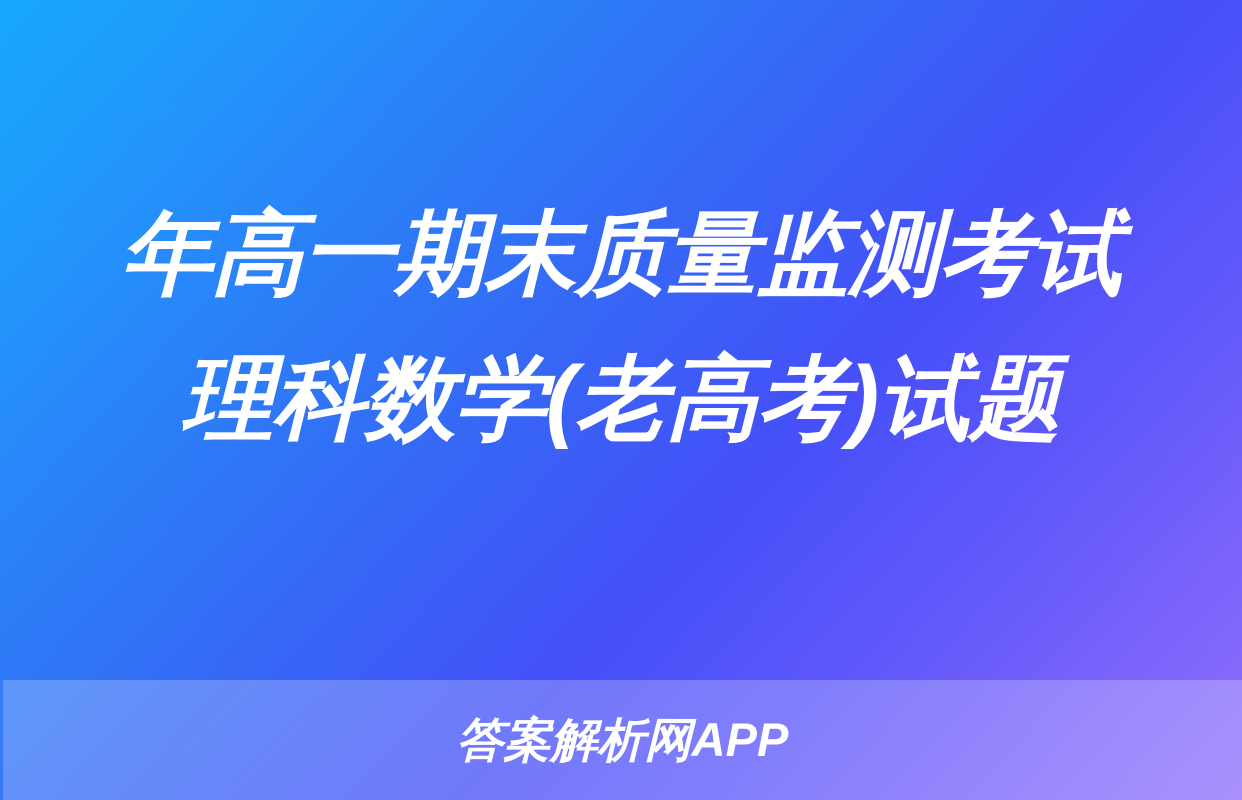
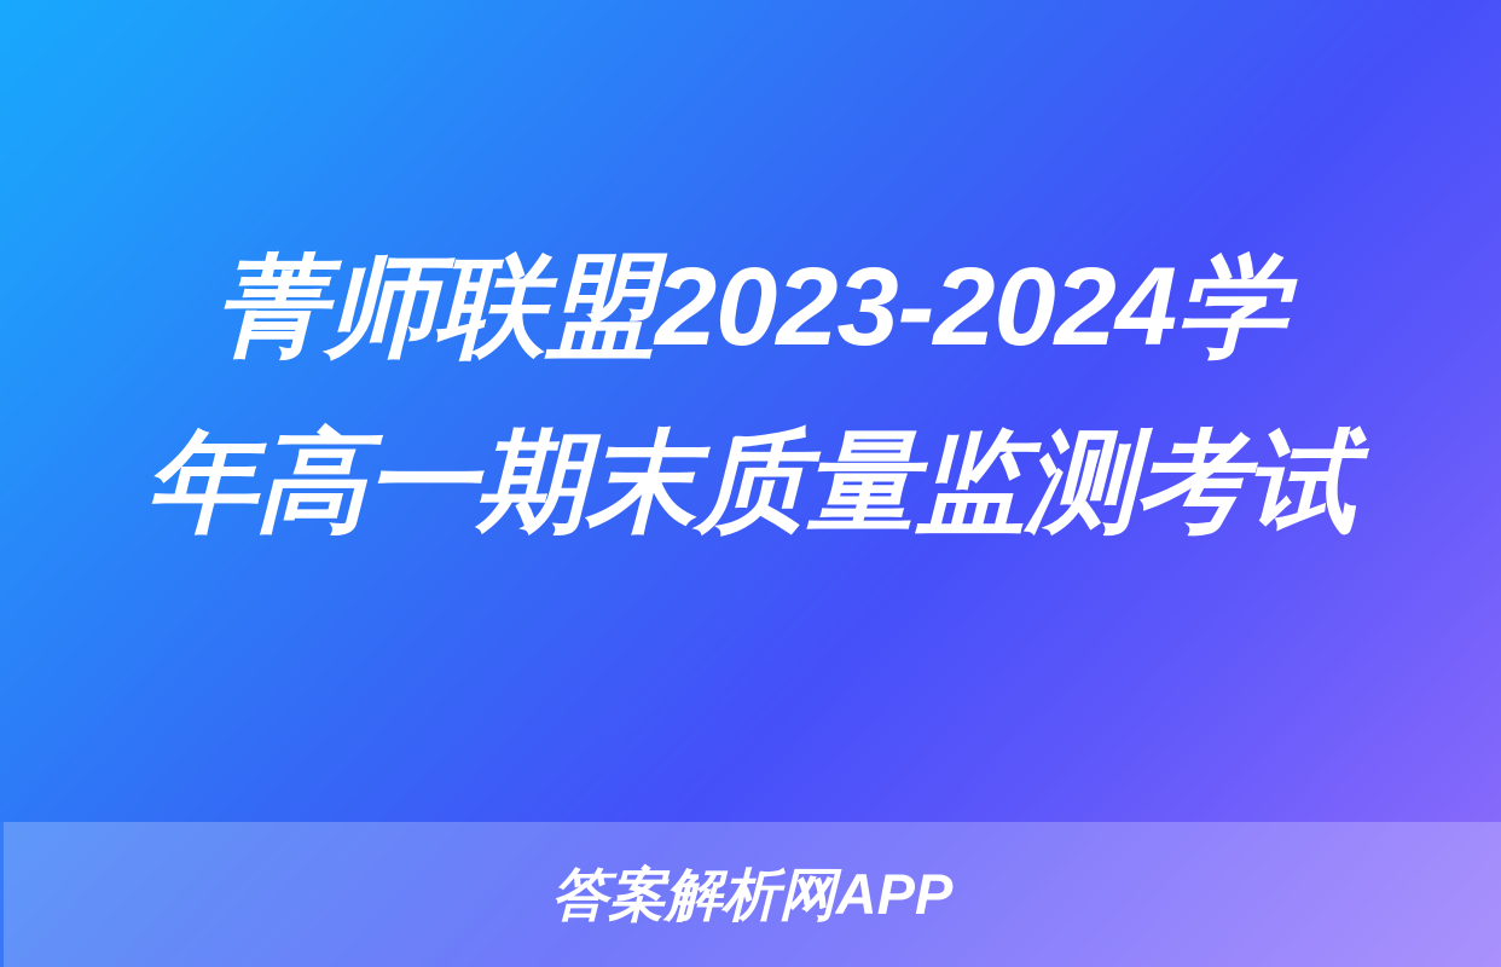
+ 菁师联盟2023-2024学
  年高一期末质量监测考试
- 理科数学(老高考)试题
  答案解析网APP
